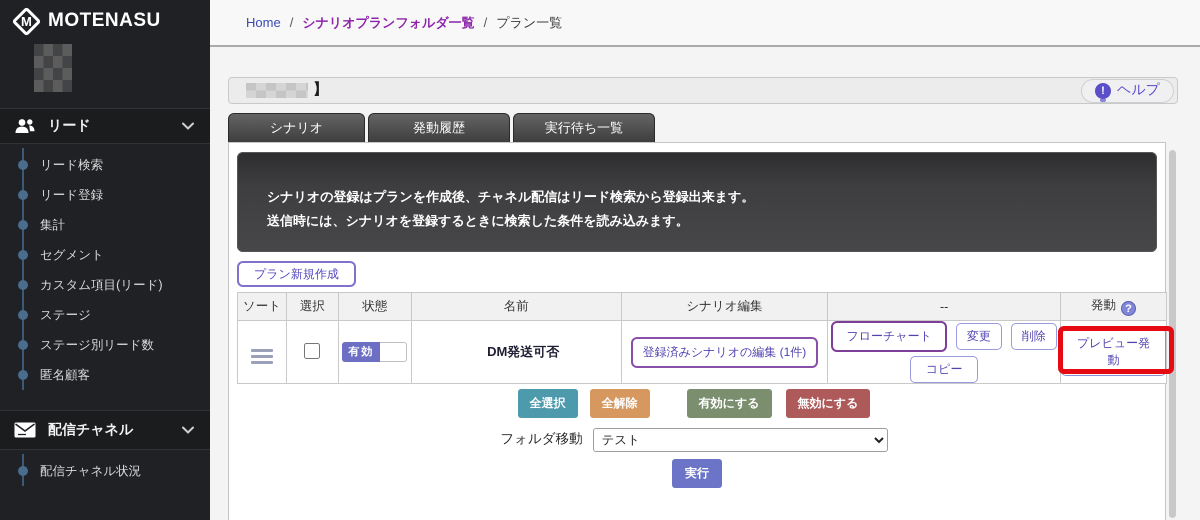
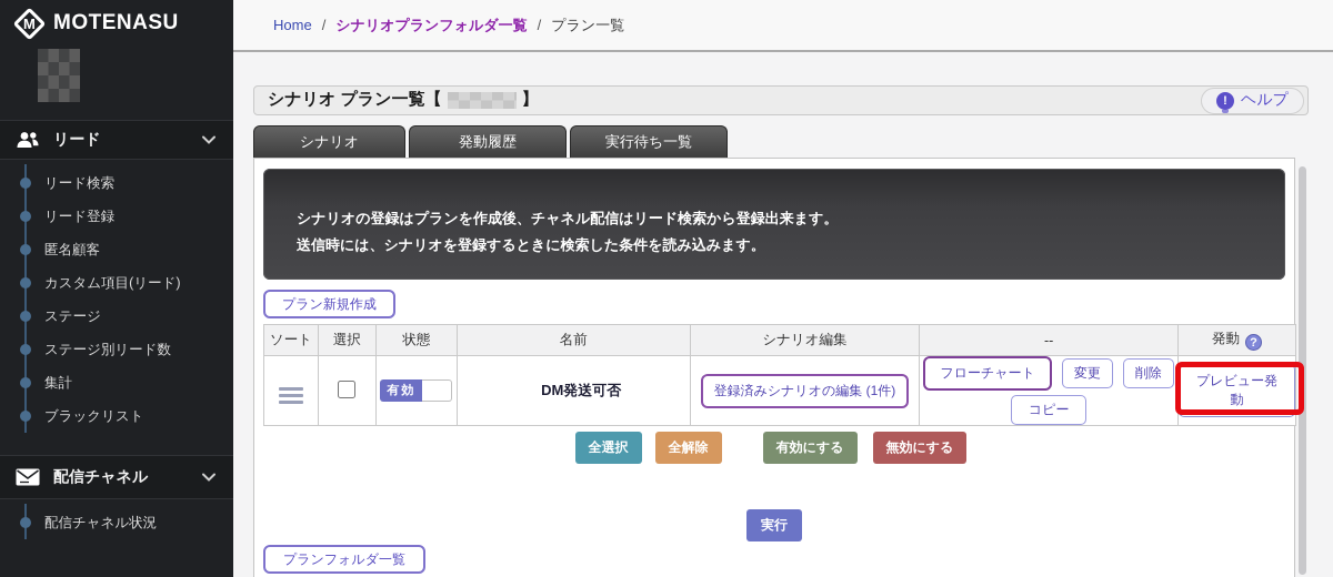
  MOTENASU
  リード
  リード検索
  リード登録
- 集計
+ 匿名顧客
- セグメント
  カスタム項目(リード)
  ステージ
  ステージ別リード数
- 匿名顧客
+ 集計
+ ブラックリスト
  配信チャネル
  配信チャネル状況
  Home
  /
  シナリオプランフォルダ一覧
  /
  プラン一覧
+ シナリオ プラン一覧【
  】
  !
  ヘルプ
  シナリオ
  発動履歴
  実行待ち一覧
  シナリオの登録はプランを作成後、チャネル配信はリード検索から登録出来ます。
  送信時には、シナリオを登録するときに検索した条件を読み込みます。
  プラン新規作成
  ソート	選択	状態	名前	シナリオ編集	--	発動 ?
  		有効	DM発送可否	登録済みシナリオの編集 (1件)	フローチャート 変更 削除 コピー	プレビュー発動
  全選択
  全解除
  有効にする
  無効にする
- フォルダ移動
- テスト
  実行
+ プランフォルダ一覧
